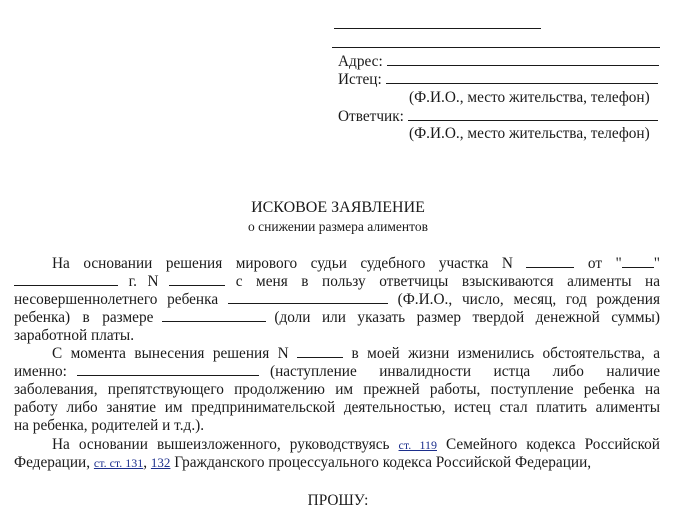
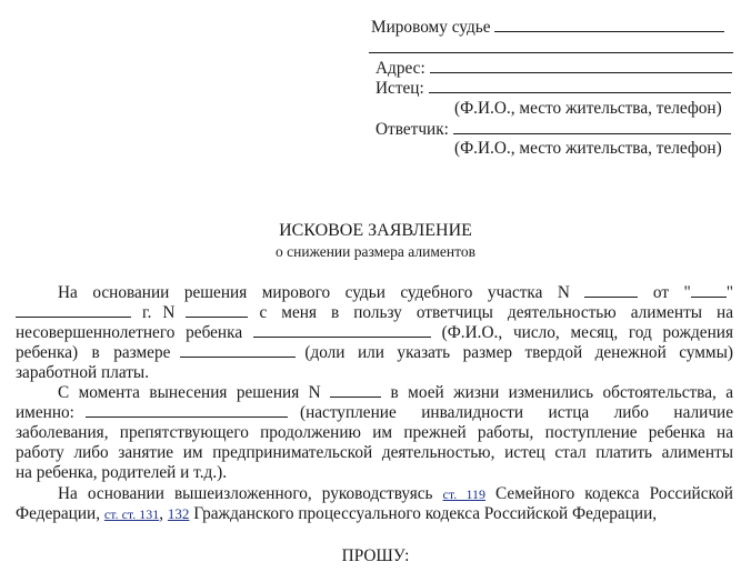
+ Мировому судье
  Адрес:
  Истец:
  (Ф.И.О., место жительства, телефон)
  Ответчик:
  (Ф.И.О., место жительства, телефон)
  ИСКОВОЕ ЗАЯВЛЕНИЕ
  о снижении размера алиментов
  На основании решения мирового судьи судебного участка N от " "
- г. N с меня в пользу ответчицы взыскиваются алименты на
+ г. N с меня в пользу ответчицы деятельностью алименты на
  несовершеннолетнего ребенка (Ф.И.О., число, месяц, год рождения
  ребенка) в размере (доли или указать размер твердой денежной суммы)
  заработной платы.
  С момента вынесения решения N в моей жизни изменились обстоятельства, а
  именно: (наступление инвалидности истца либо наличие
  заболевания, препятствующего продолжению им прежней работы, поступление ребенка на
  работу либо занятие им предпринимательской деятельностью, истец стал платить алименты
  на ребенка, родителей и т.д.).
  На основании вышеизложенного, руководствуясь ст. 119 Семейного кодекса Российской
  Федерации, ст. ст. 131, 132 Гражданского процессуального кодекса Российской Федерации,
  ПРОШУ:
